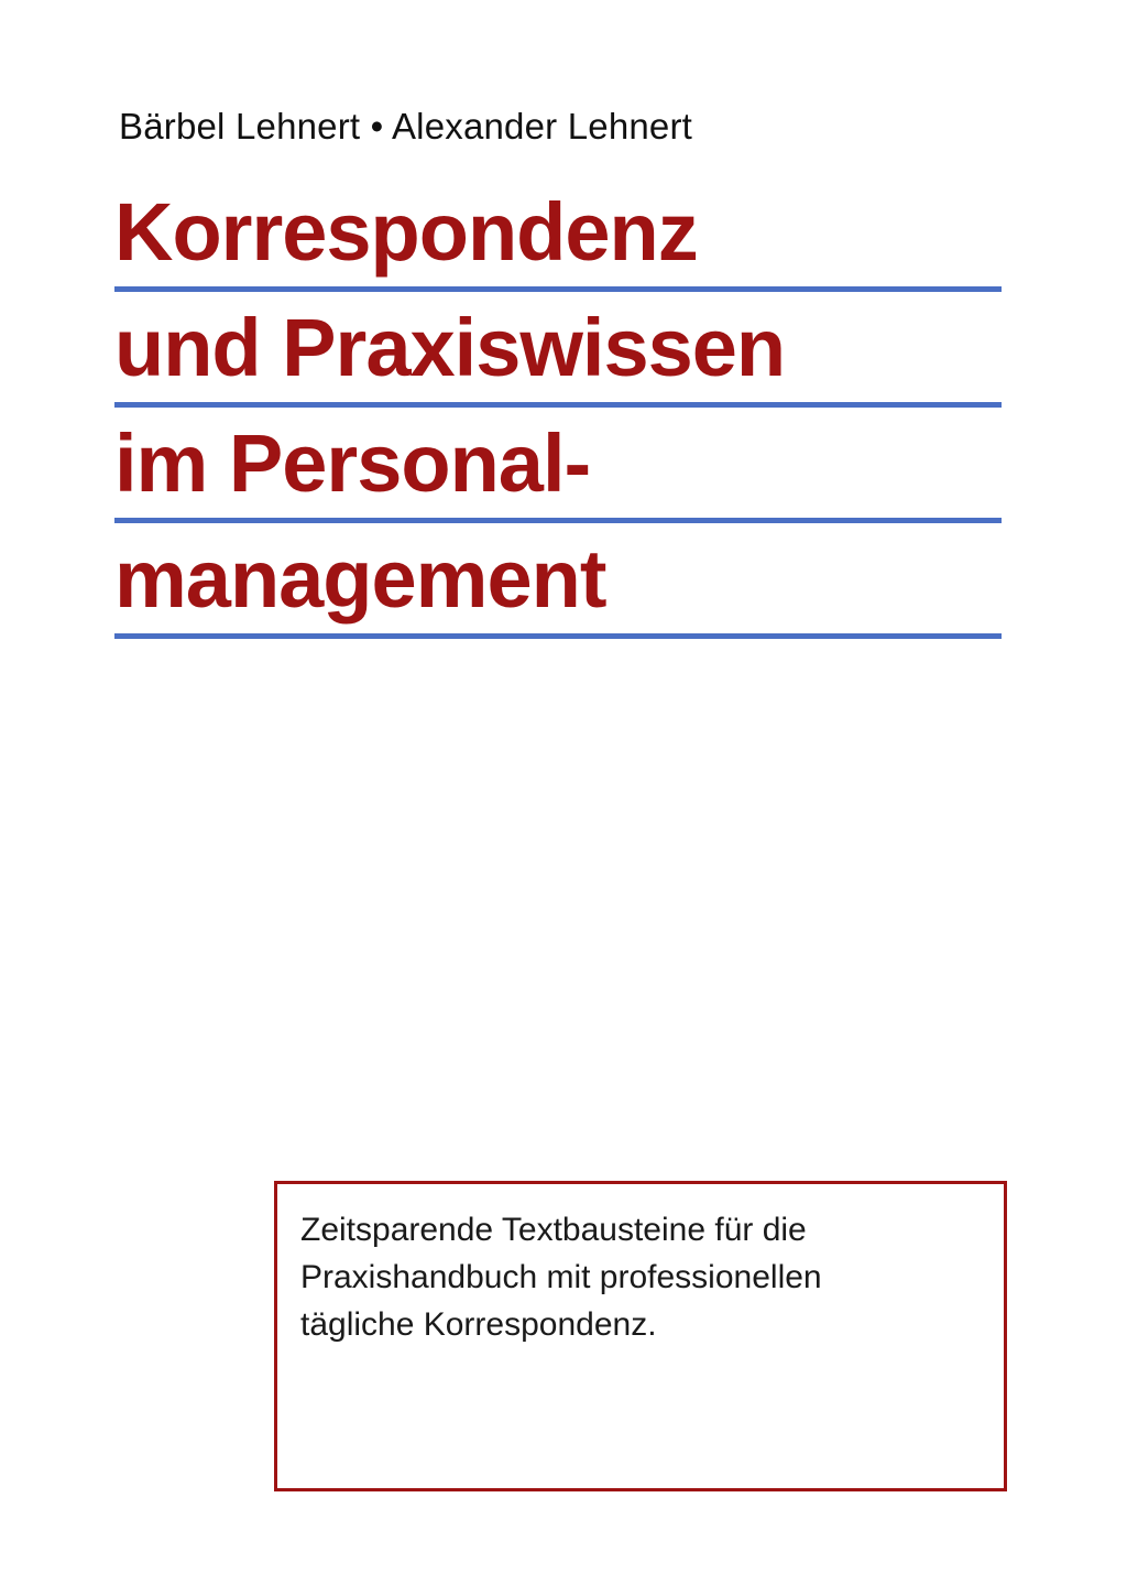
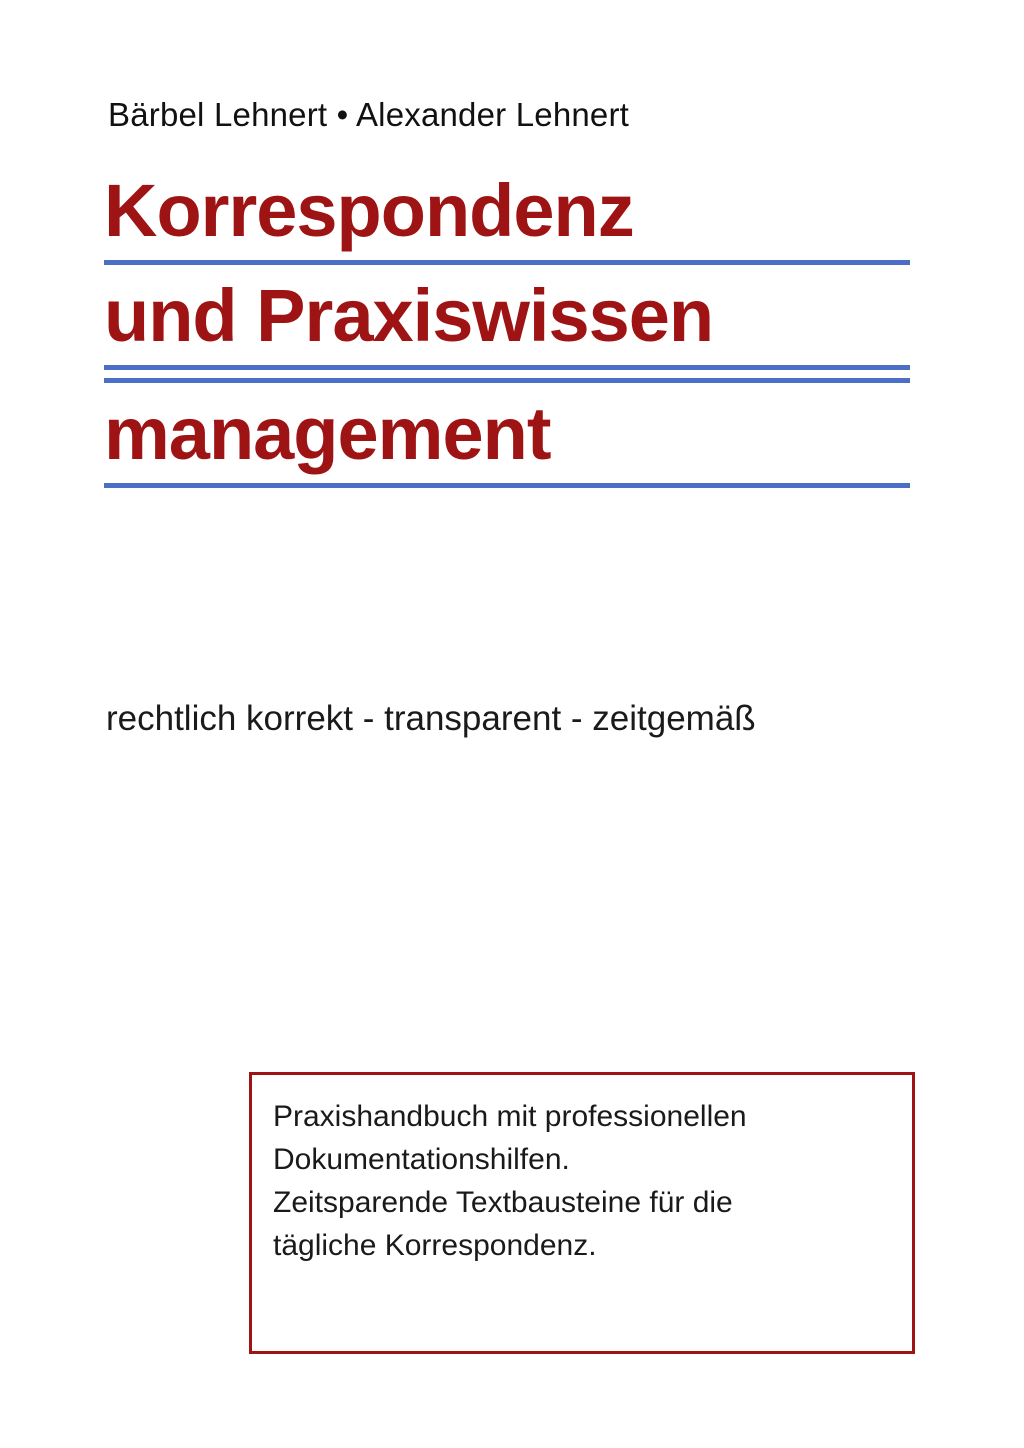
  Bärbel Lehnert • Alexander Lehnert
  Korrespondenz
  und Praxiswissen
- im Personal-
  management
+ rechtlich korrekt - transparent - zeitgemäß
- Zeitsparende Textbausteine für die
+ Praxishandbuch mit professionellen
+ Dokumentationshilfen.
- Praxishandbuch mit professionellen
+ Zeitsparende Textbausteine für die
  tägliche Korrespondenz.
